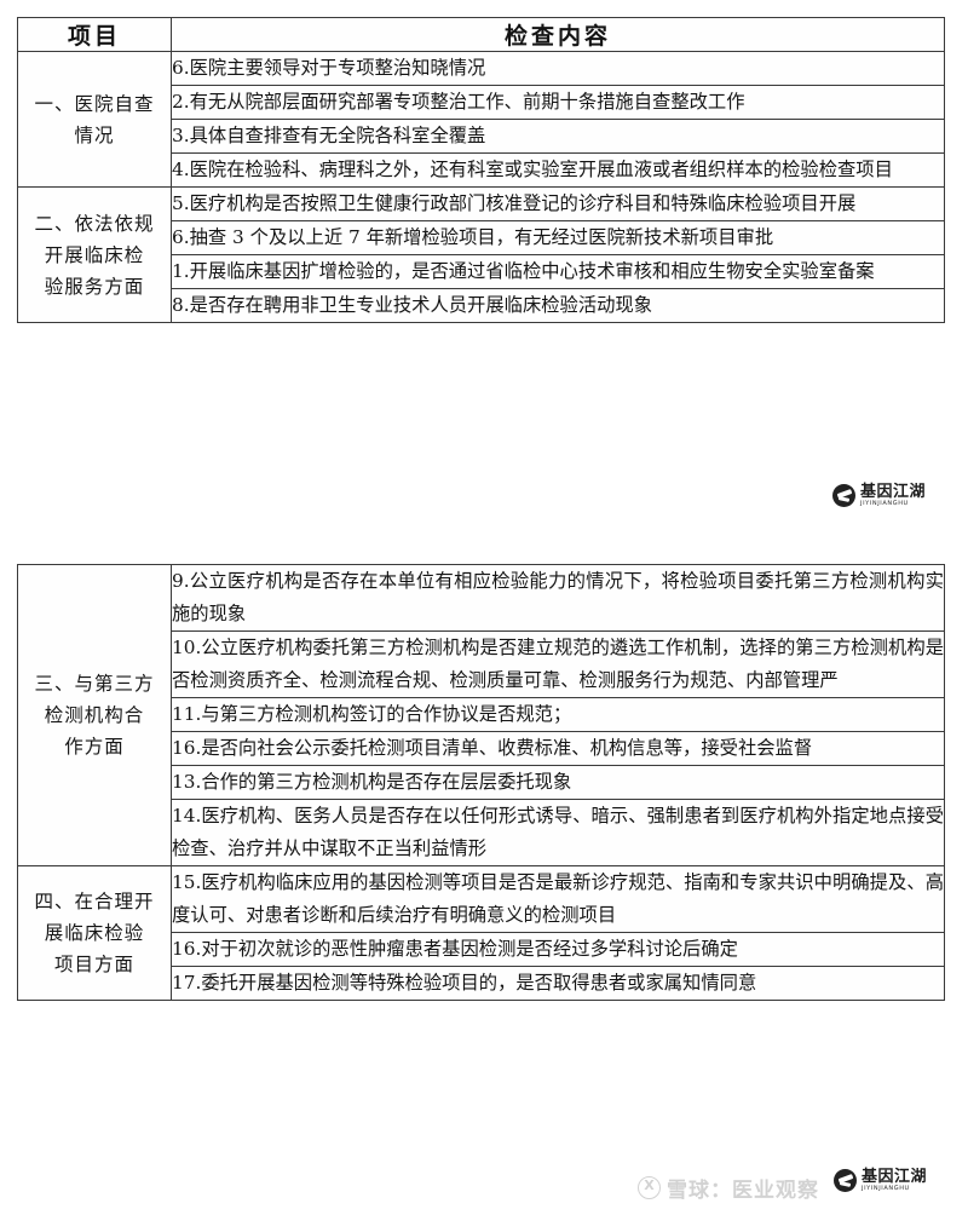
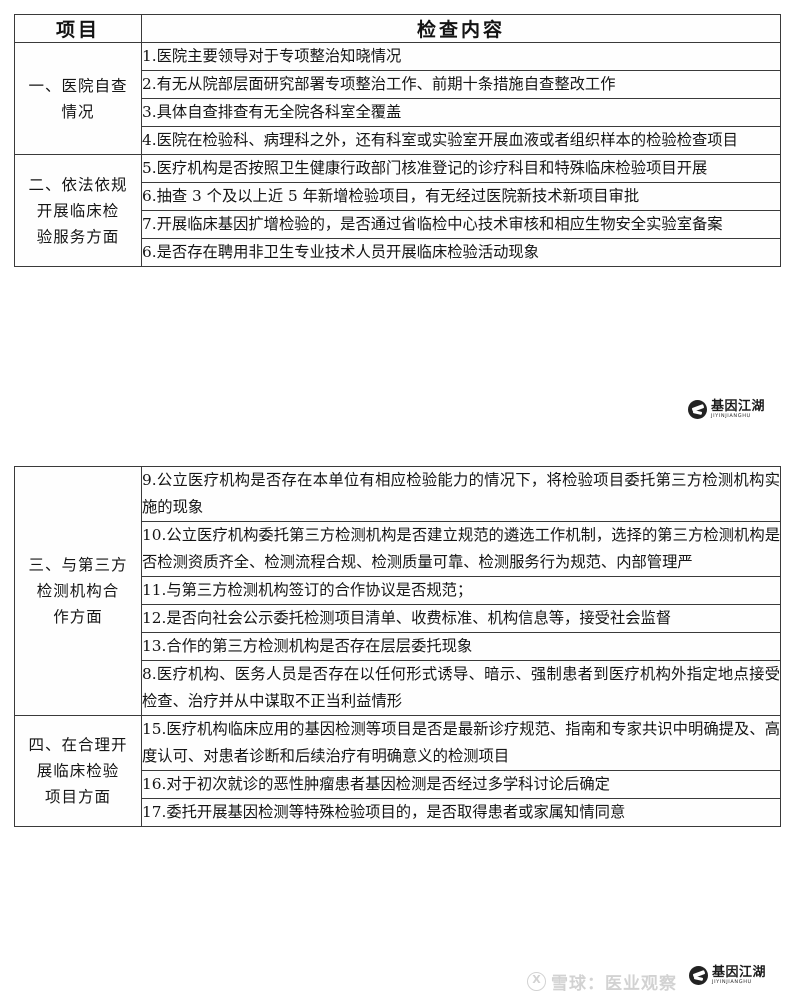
  项目	检查内容
- 一、医院自查 情况	6.医院主要领导对于专项整治知晓情况
+ 一、医院自查 情况	1.医院主要领导对于专项整治知晓情况
  2.有无从院部层面研究部署专项整治工作、前期十条措施自查整改工作
  3.具体自查排查有无全院各科室全覆盖
  4.医院在检验科、病理科之外，还有科室或实验室开展血液或者组织样本的检验检查项目
  二、依法依规 开展临床检 验服务方面	5.医疗机构是否按照卫生健康行政部门核准登记的诊疗科目和特殊临床检验项目开展
- 6.抽查 3 个及以上近 7 年新增检验项目，有无经过医院新技术新项目审批
+ 6.抽查 3 个及以上近 5 年新增检验项目，有无经过医院新技术新项目审批
- 1.开展临床基因扩增检验的，是否通过省临检中心技术审核和相应生物安全实验室备案
+ 7.开展临床基因扩增检验的，是否通过省临检中心技术审核和相应生物安全实验室备案
- 8.是否存在聘用非卫生专业技术人员开展临床检验活动现象
+ 6.是否存在聘用非卫生专业技术人员开展临床检验活动现象
  三、与第三方 检测机构合 作方面	9.公立医疗机构是否存在本单位有相应检验能力的情况下，将检验项目委托第三方检测机构实施的现象
  10.公立医疗机构委托第三方检测机构是否建立规范的遴选工作机制，选择的第三方检测机构是否检测资质齐全、检测流程合规、检测质量可靠、检测服务行为规范、内部管理严
  11.与第三方检测机构签订的合作协议是否规范；
- 16.是否向社会公示委托检测项目清单、收费标准、机构信息等，接受社会监督
+ 12.是否向社会公示委托检测项目清单、收费标准、机构信息等，接受社会监督
  13.合作的第三方检测机构是否存在层层委托现象
- 14.医疗机构、医务人员是否存在以任何形式诱导、暗示、强制患者到医疗机构外指定地点接受检查、治疗并从中谋取不正当利益情形
+ 8.医疗机构、医务人员是否存在以任何形式诱导、暗示、强制患者到医疗机构外指定地点接受检查、治疗并从中谋取不正当利益情形
  四、在合理开 展临床检验 项目方面	15.医疗机构临床应用的基因检测等项目是否是最新诊疗规范、指南和专家共识中明确提及、高度认可、对患者诊断和后续治疗有明确意义的检测项目
  16.对于初次就诊的恶性肿瘤患者基因检测是否经过多学科讨论后确定
  17.委托开展基因检测等特殊检验项目的，是否取得患者或家属知情同意
  基因江湖
  雪球：医业观察
  基因江湖
